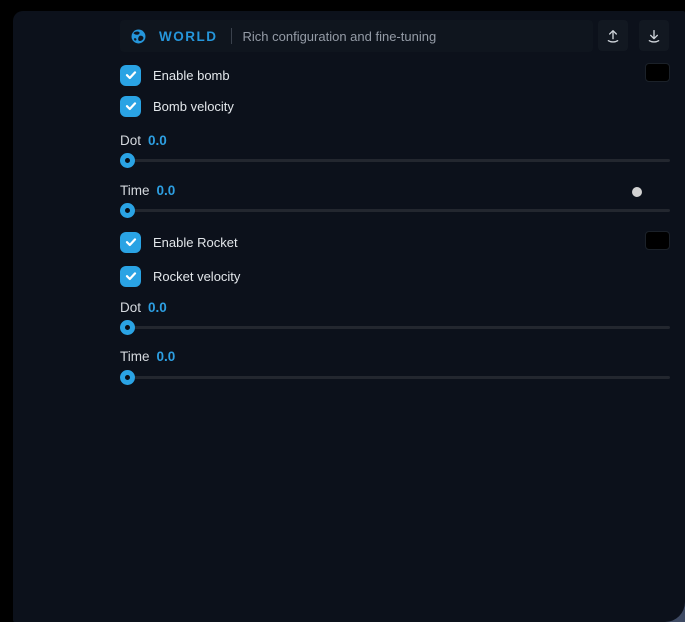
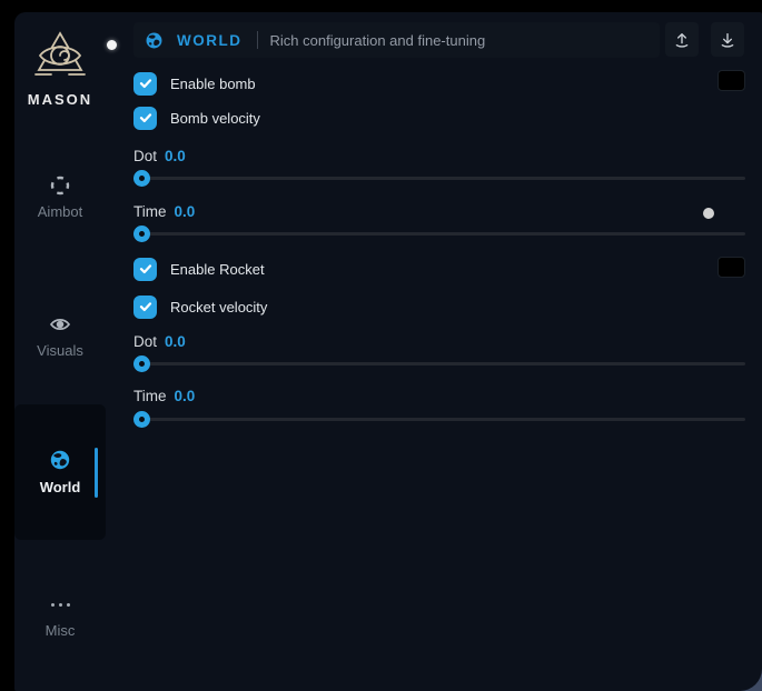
+ MASON
+ Aimbot
+ Visuals
+ World
+ Misc
  WORLD
  Rich configuration and fine-tuning
  Enable bomb
  Bomb velocity
  Dot
  0.0
  Time
  0.0
  Enable Rocket
  Rocket velocity
  Dot
  0.0
  Time
  0.0
